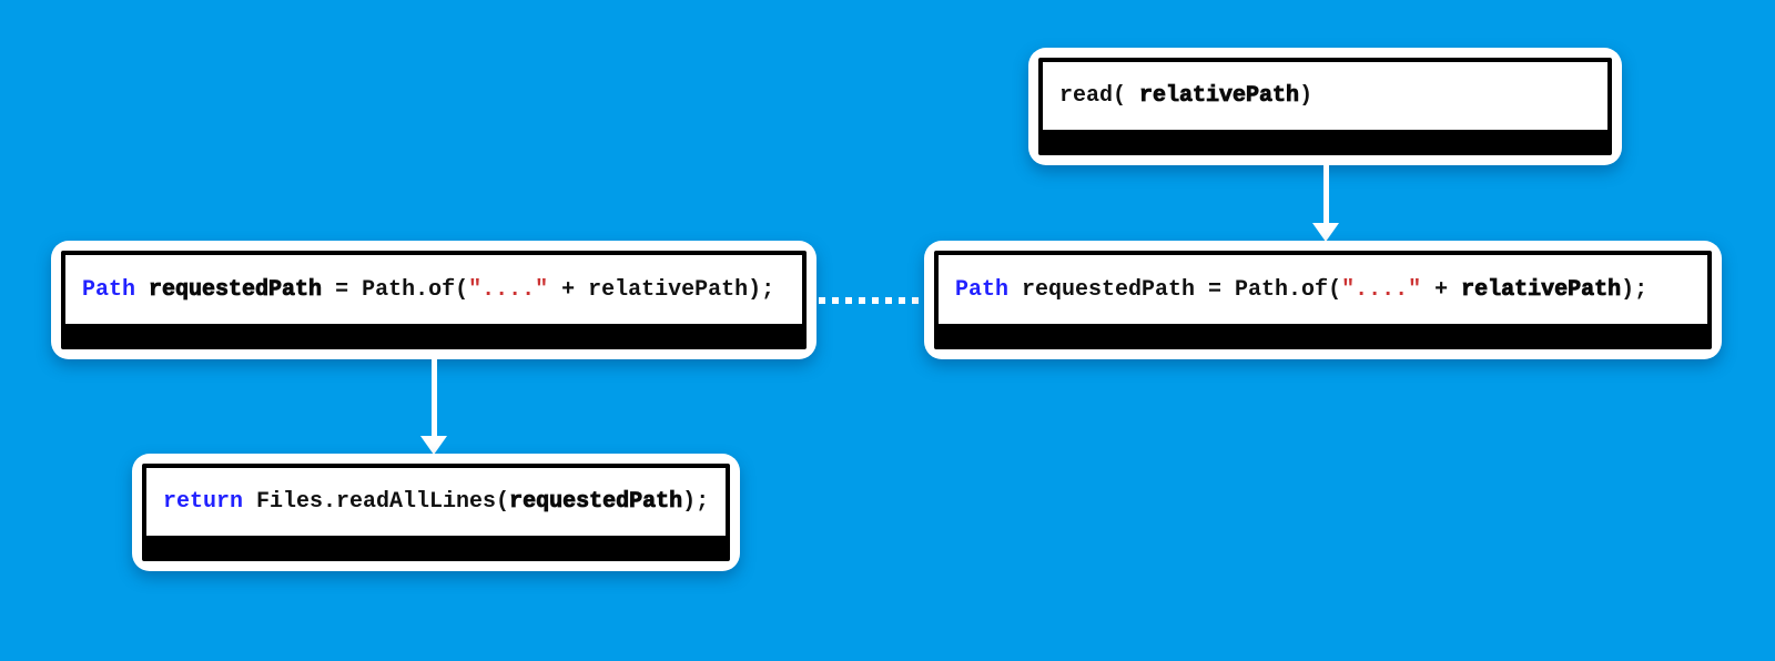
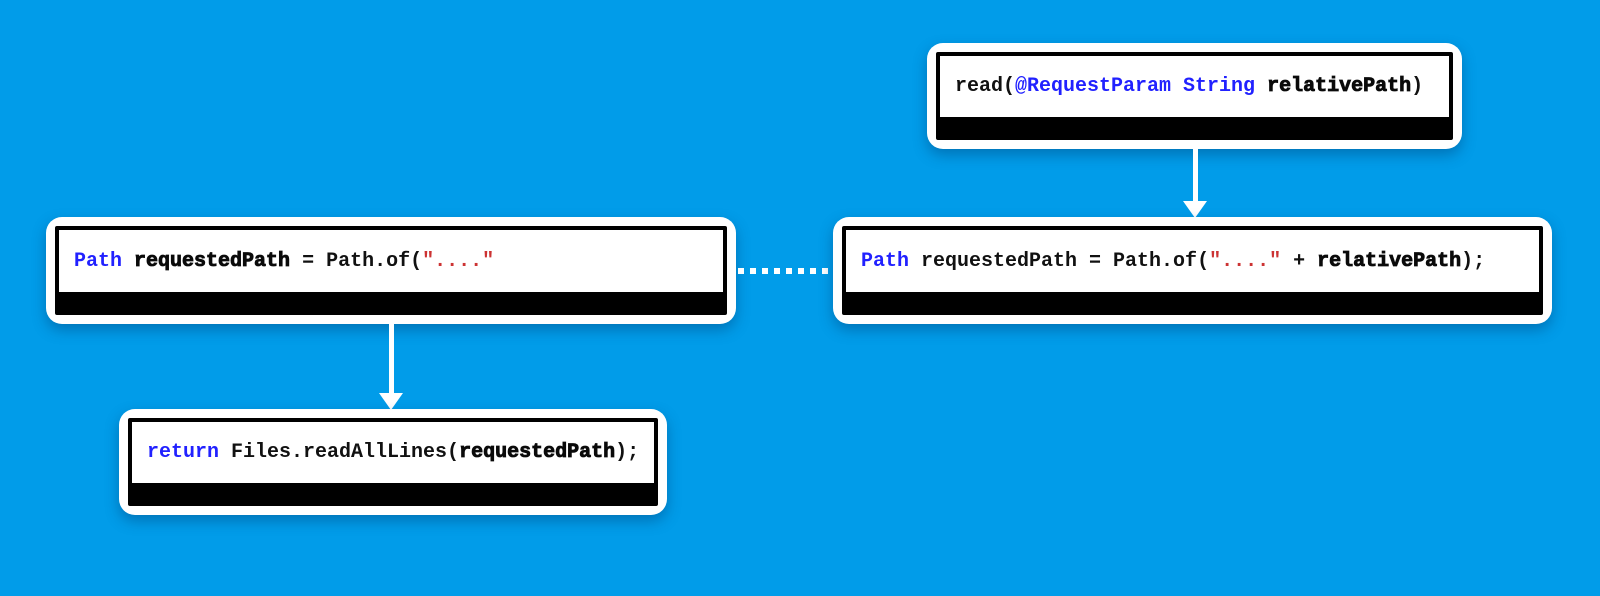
  read(
+ @RequestParam String
  relativePath
  )
  Path
  requestedPath
  = Path.of(
  "...."
- + relativePath);
  Path
  requestedPath = Path.of(
  "...."
  +
  relativePath
  );
  return
  Files.readAllLines(
  requestedPath
  );
